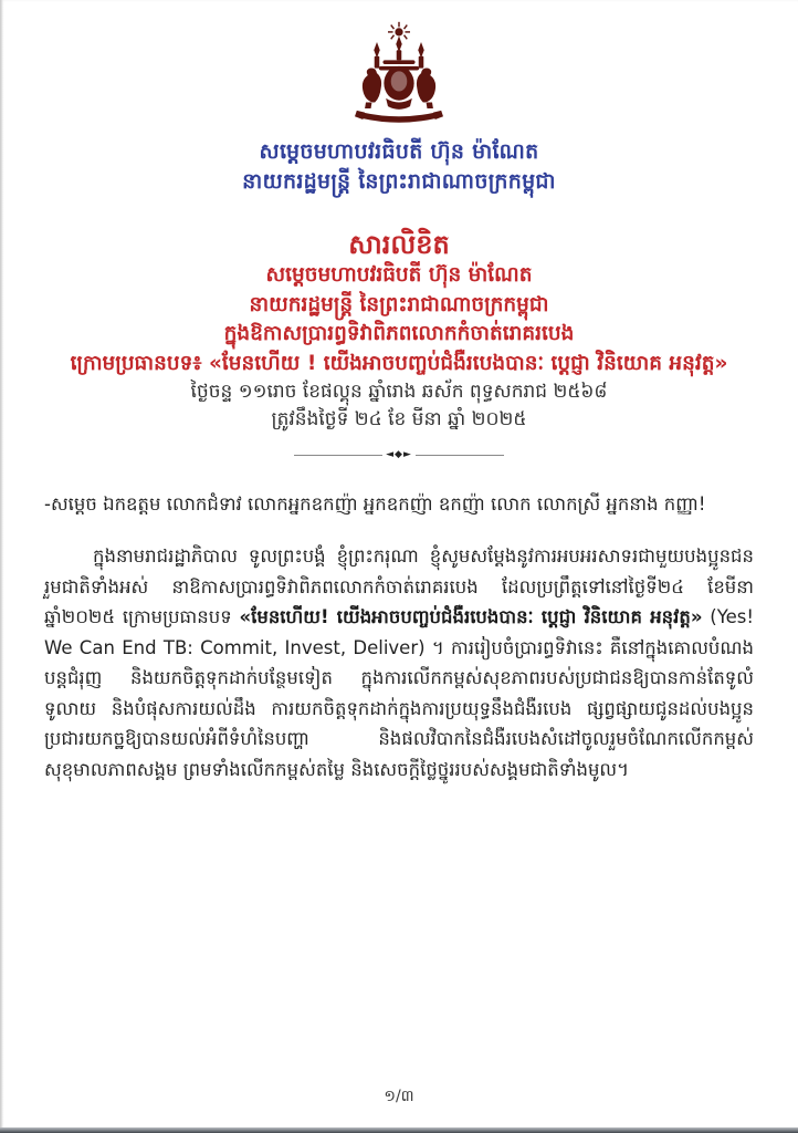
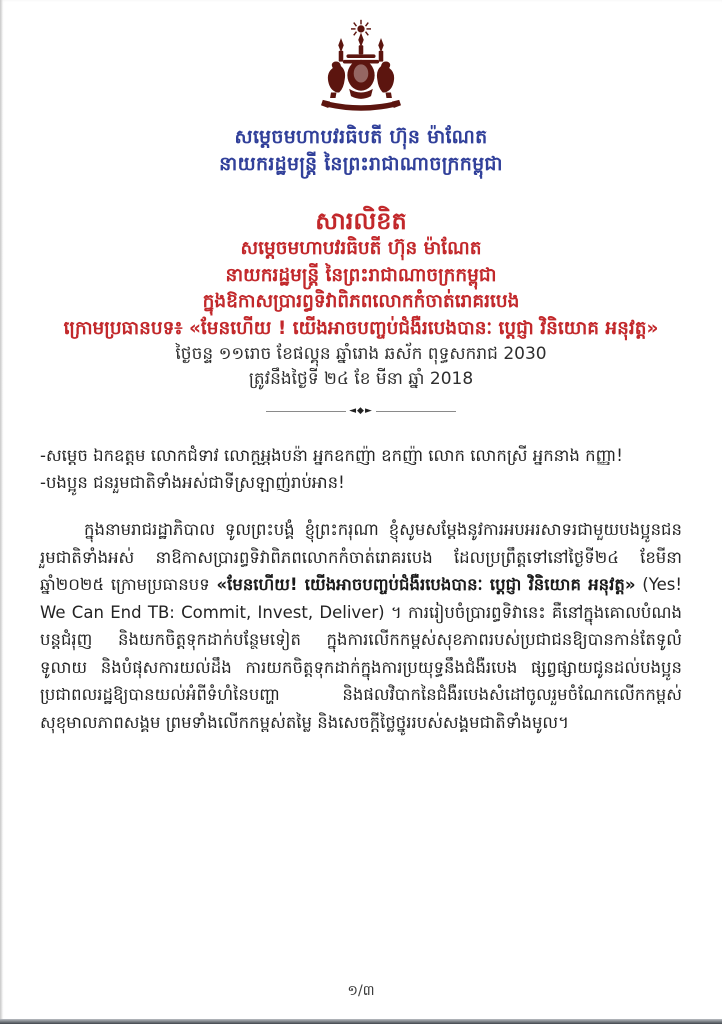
  សម្តេចមហាបវរធិបតី ហ៊ុន ម៉ាណែត
  នាយករដ្ឋមន្ត្រី នៃព្រះរាជាណាចក្រកម្ពុជា
  សារលិខិត
  សម្តេចមហាបវរធិបតី ហ៊ុន ម៉ាណែត
  នាយករដ្ឋមន្ត្រី នៃព្រះរាជាណាចក្រកម្ពុជា
  ក្នុងឱកាសប្រារព្ធទិវាពិភពលោកកំចាត់រោគរបេង
  ក្រោមប្រធានបទ៖ «មែនហើយ ! យើងអាចបញ្ចប់ជំងឺរបេងបានៈ ប្តេជ្ញា វិនិយោគ អនុវត្ត»
- ថ្ងៃចន្ទ ១១រោច ខែផល្គុន ឆ្នាំរោង ឆស័ក ពុទ្ធសករាជ ២៥៦៨
+ ថ្ងៃចន្ទ ១១រោច ខែផល្គុន ឆ្នាំរោង ឆស័ក ពុទ្ធសករាជ 2030
- ត្រូវនឹងថ្ងៃទី ២៤ ខែ មីនា ឆ្នាំ ២០២៥
+ ត្រូវនឹងថ្ងៃទី ២៤ ខែ មីនា ឆ្នាំ 2018
  ◄◆►
- -សម្តេច ឯកឧត្តម លោកជំទាវ លោកអ្នកឧកញ៉ា អ្នកឧកញ៉ា ឧកញ៉ា លោក លោកស្រី អ្នកនាង កញ្ញា!
+ -សម្តេច ឯកឧត្តម លោកជំទាវ លោកអ្ណងបន៉ា អ្នកឧកញ៉ា ឧកញ៉ា លោក លោកស្រី អ្នកនាង កញ្ញា!
+ -បងប្អូន ជនរួមជាតិទាំងអស់ជាទីស្រឡាញ់រាប់អាន!
- ក្នុងនាមរាជរដ្ឋាភិបាល ទូលព្រះបង្គំ ខ្ញុំព្រះករុណា ខ្ញុំសូមសម្តែងនូវការអបអរសាទរជាមួយបងប្អូនជនរួមជាតិទាំងអស់ នាឱកាសប្រារព្ធទិវាពិភពលោកកំចាត់រោគរបេង ដែលប្រព្រឹត្តទៅនៅថ្ងៃទី២៤ ខែមីនា ឆ្នាំ២០២៥ ក្រោមប្រធានបទ «មែនហើយ! យើងអាចបញ្ចប់ជំងឺរបេងបានៈ ប្តេជ្ញា វិនិយោគ អនុវត្ត» (Yes! We Can End TB: Commit, Invest, Deliver) ។ ការរៀបចំប្រារព្ធទិវានេះ គឺនៅក្នុងគោលបំណងបន្តជំរុញ និងយកចិត្តទុកដាក់បន្ថែមទៀត ក្នុងការលើកកម្ពស់សុខភាពរបស់ប្រជាជនឱ្យបានកាន់តែទូលំទូលាយ និងបំផុសការយល់ដឹង ការយកចិត្តទុកដាក់ក្នុងការប្រយុទ្ធនឹងជំងឺរបេង ផ្សព្វផ្សាយជូនដល់បងប្អូនប្រជារយកច្ឋឱ្យបានយល់អំពីទំហំនៃបញ្ហា និងផលវិបាកនៃជំងឺរបេងសំដៅចូលរួមចំណែកលើកកម្ពស់សុខុមាលភាពសង្គម ព្រមទាំងលើកកម្ពស់តម្លៃ និងសេចក្តីថ្លៃថ្នូររបស់សង្គមជាតិទាំងមូល។
+ ក្នុងនាមរាជរដ្ឋាភិបាល ទូលព្រះបង្គំ ខ្ញុំព្រះករុណា ខ្ញុំសូមសម្តែងនូវការអបអរសាទរជាមួយបងប្អូនជនរួមជាតិទាំងអស់ នាឱកាសប្រារព្ធទិវាពិភពលោកកំចាត់រោគរបេង ដែលប្រព្រឹត្តទៅនៅថ្ងៃទី២៤ ខែមីនា ឆ្នាំ២០២៥ ក្រោមប្រធានបទ «មែនហើយ! យើងអាចបញ្ចប់ជំងឺរបេងបានៈ ប្តេជ្ញា វិនិយោគ អនុវត្ត» (Yes! We Can End TB: Commit, Invest, Deliver) ។ ការរៀបចំប្រារព្ធទិវានេះ គឺនៅក្នុងគោលបំណងបន្តជំរុញ និងយកចិត្តទុកដាក់បន្ថែមទៀត ក្នុងការលើកកម្ពស់សុខភាពរបស់ប្រជាជនឱ្យបានកាន់តែទូលំទូលាយ និងបំផុសការយល់ដឹង ការយកចិត្តទុកដាក់ក្នុងការប្រយុទ្ធនឹងជំងឺរបេង ផ្សព្វផ្សាយជូនដល់បងប្អូនប្រជាពលរដ្ឋឱ្យបានយល់អំពីទំហំនៃបញ្ហា និងផលវិបាកនៃជំងឺរបេងសំដៅចូលរួមចំណែកលើកកម្ពស់សុខុមាលភាពសង្គម ព្រមទាំងលើកកម្ពស់តម្លៃ និងសេចក្តីថ្លៃថ្នូររបស់សង្គមជាតិទាំងមូល។
  ១/៣
